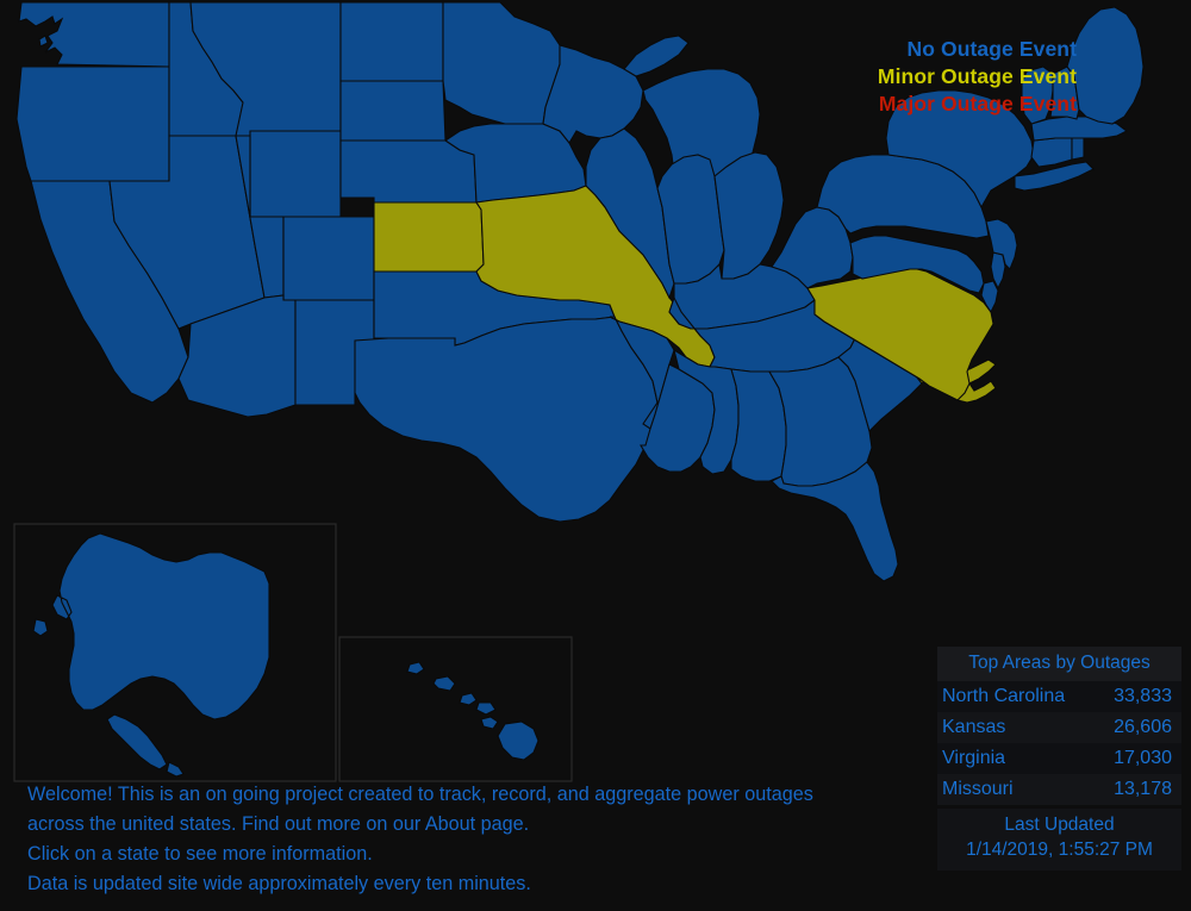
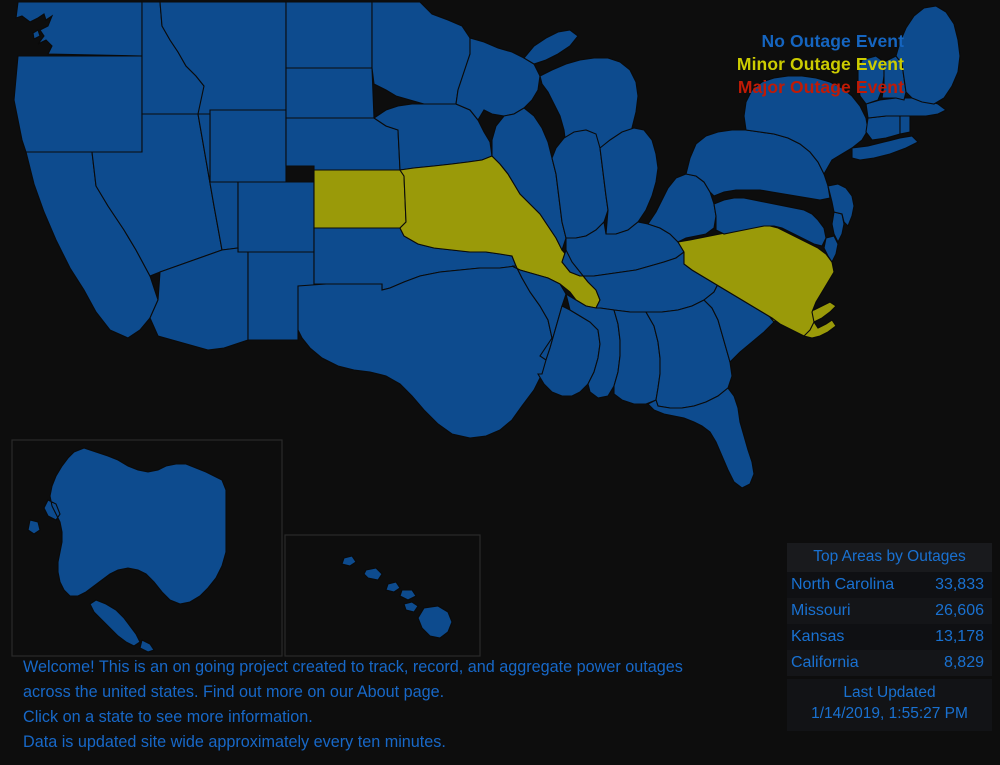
  No Outage Event
  Minor Outage Event
  Major Outage Event
  Top Areas by Outages
  North Carolina
  33,833
- Kansas
+ Missouri
  26,606
- Virginia
- 17,030
- Missouri
+ Kansas
  13,178
+ California
+ 8,829
  Last Updated
  1/14/2019, 1:55:27 PM
  Welcome! This is an on going project created to track, record, and aggregate power outages
  across the united states. Find out more on our About page.
  Click on a state to see more information.
  Data is updated site wide approximately every ten minutes.
